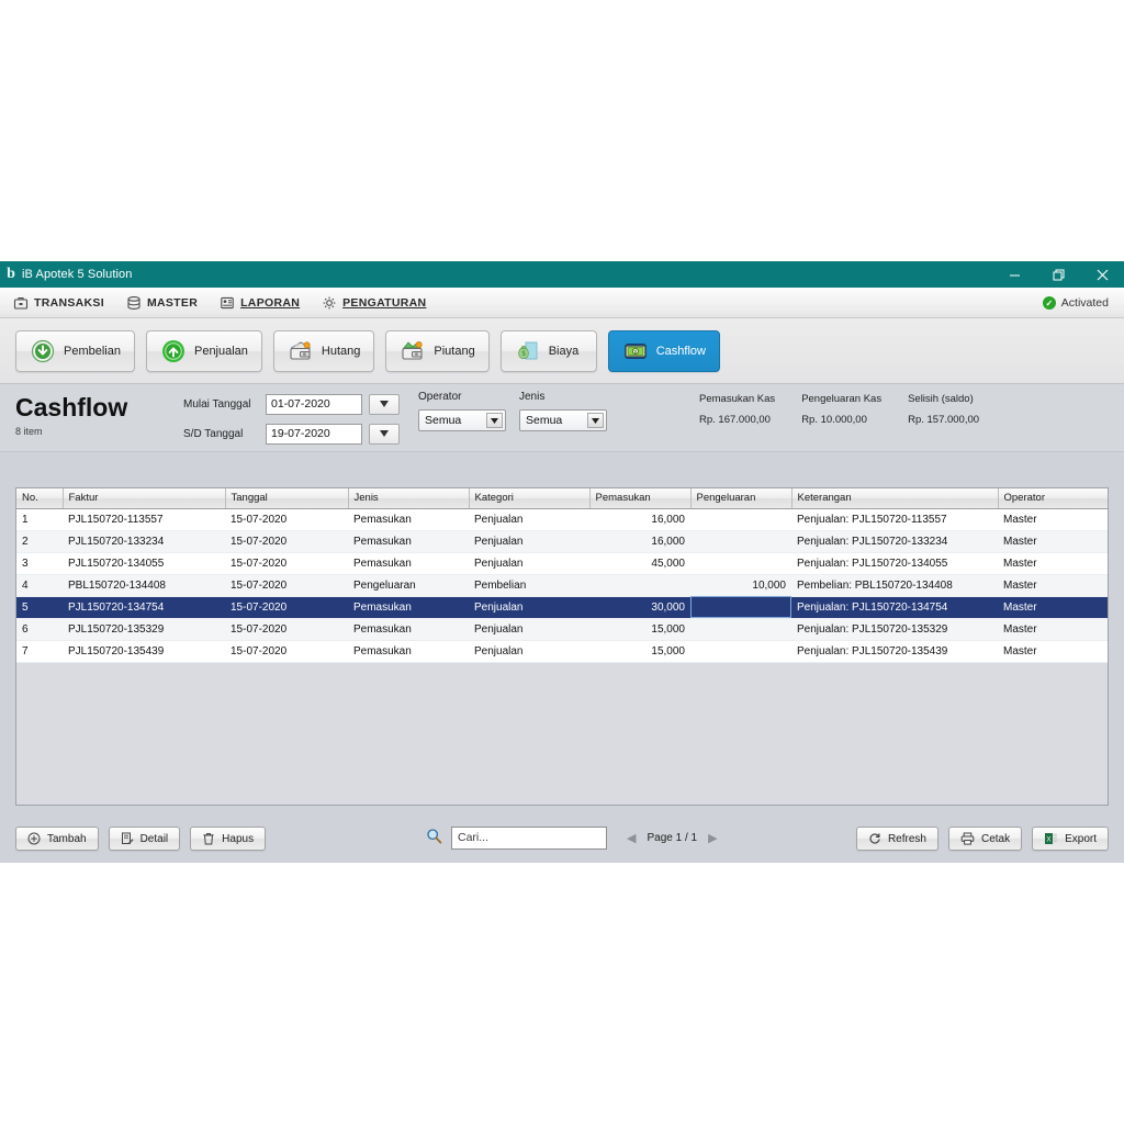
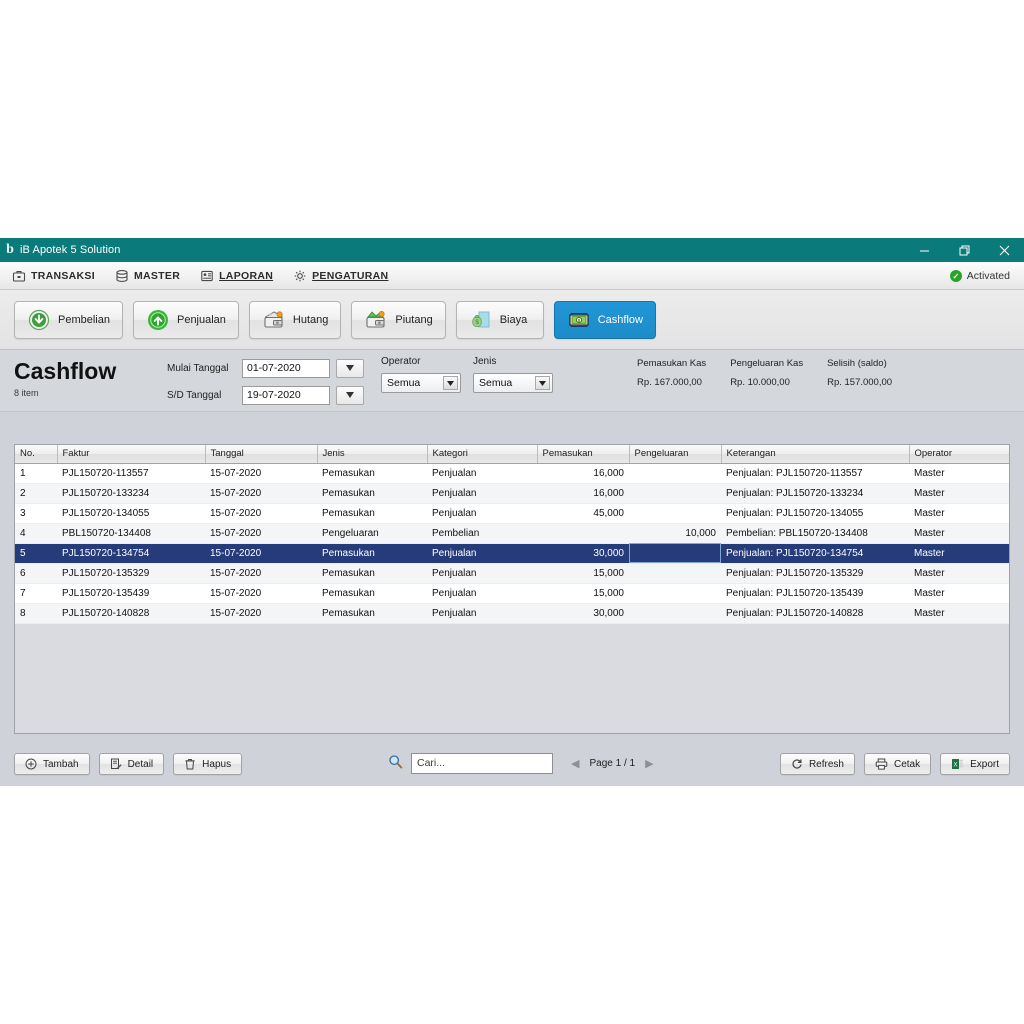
  b
  iB Apotek 5 Solution
  TRANSAKSI
  MASTER
  LAPORAN
  PENGATURAN
  ✓
  Activated
  Pembelian
  Penjualan
  Hutang
  Piutang
  Biaya
  Cashflow
  Cashflow
  8 item
  Mulai Tanggal
  01-07-2020
  S/D Tanggal
  19-07-2020
  Operator
  Semua
  Jenis
  Semua
  Pemasukan Kas
  Rp. 167.000,00
  Pengeluaran Kas
  Rp. 10.000,00
  Selisih (saldo)
  Rp. 157.000,00
  No.	Faktur	Tanggal	Jenis	Kategori	Pemasukan	Pengeluaran	Keterangan	Operator
  1	PJL150720-113557	15-07-2020	Pemasukan	Penjualan	16,000		Penjualan: PJL150720-113557	Master
  2	PJL150720-133234	15-07-2020	Pemasukan	Penjualan	16,000		Penjualan: PJL150720-133234	Master
  3	PJL150720-134055	15-07-2020	Pemasukan	Penjualan	45,000		Penjualan: PJL150720-134055	Master
  4	PBL150720-134408	15-07-2020	Pengeluaran	Pembelian		10,000	Pembelian: PBL150720-134408	Master
  5	PJL150720-134754	15-07-2020	Pemasukan	Penjualan	30,000		Penjualan: PJL150720-134754	Master
  6	PJL150720-135329	15-07-2020	Pemasukan	Penjualan	15,000		Penjualan: PJL150720-135329	Master
  7	PJL150720-135439	15-07-2020	Pemasukan	Penjualan	15,000		Penjualan: PJL150720-135439	Master
+ 8	PJL150720-140828	15-07-2020	Pemasukan	Penjualan	30,000		Penjualan: PJL150720-140828	Master
  Tambah
  Detail
  Hapus
  Cari...
  ◀
  Page 1 / 1
  ▶
  Refresh
  Cetak
  Export
